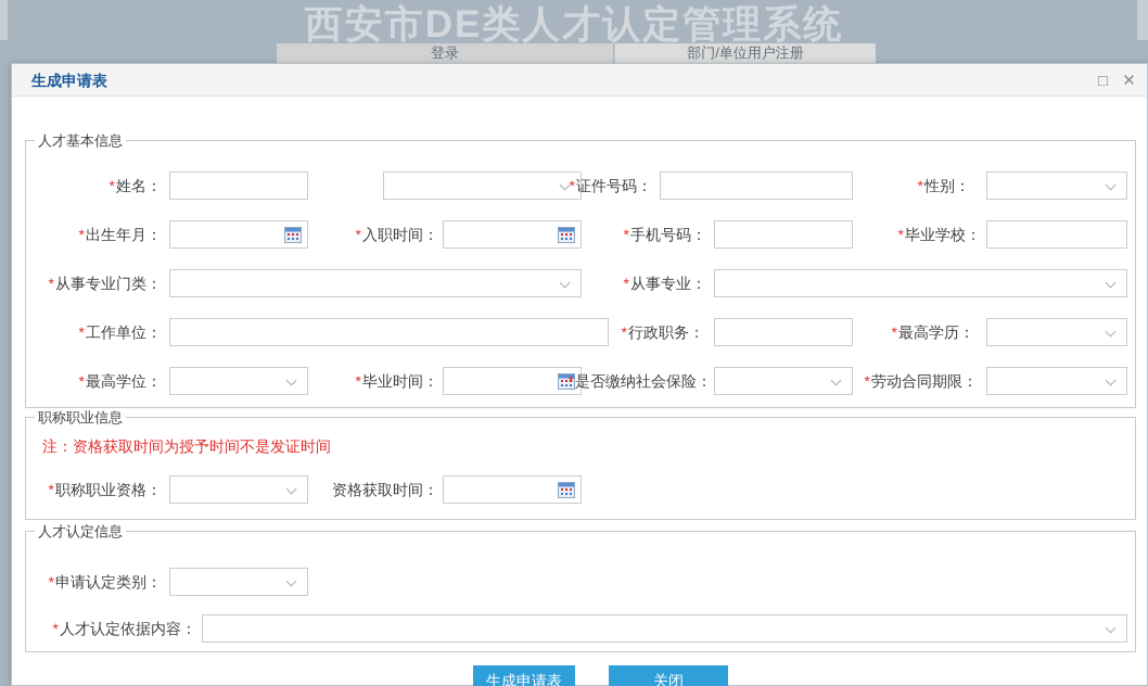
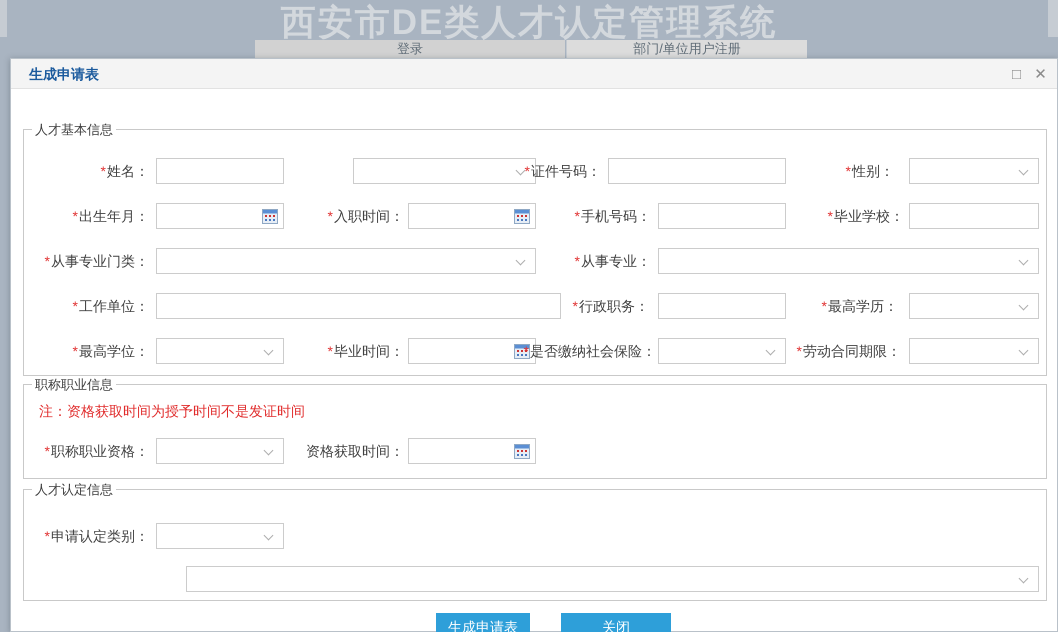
  西安市DE类人才认定管理系统
  登录
  部门/单位用户注册
  生成申请表
  □
  ✕
  人才基本信息
  *姓名：
  *证件号码：
  *性别：
  *出生年月：
  *入职时间：
  *手机号码：
  *毕业学校：
  *从事专业门类：
  *从事专业：
  *工作单位：
  *行政职务：
  *最高学历：
  *最高学位：
  *毕业时间：
  *是否缴纳社会保险：
  *劳动合同期限：
  职称职业信息
  注：资格获取时间为授予时间不是发证时间
  *职称职业资格：
  资格获取时间：
  人才认定信息
  *申请认定类别：
- *人才认定依据内容：
  生成申请表
  关闭
